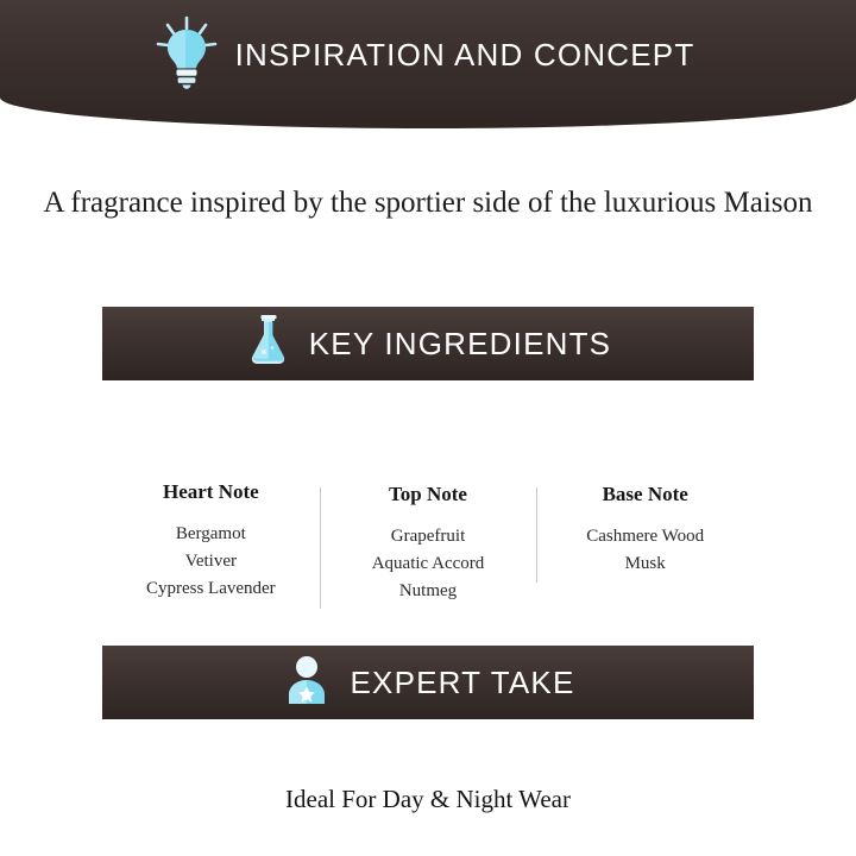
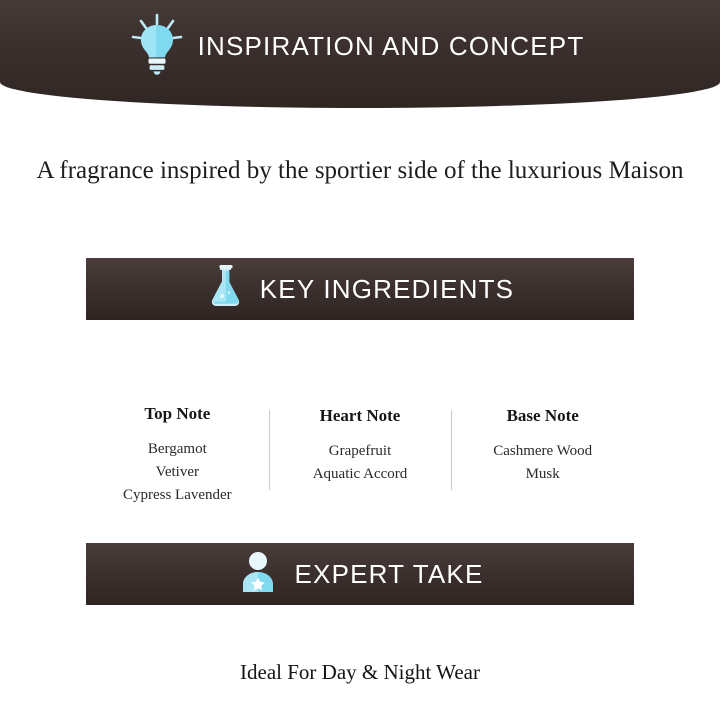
  INSPIRATION AND CONCEPT
  A fragrance inspired by the sportier side of the luxurious Maison
  KEY INGREDIENTS
- Heart Note
+ Top Note
  Bergamot
  Vetiver
  Cypress Lavender
- Top Note
+ Heart Note
  Grapefruit
  Aquatic Accord
- Nutmeg
  Base Note
  Cashmere Wood
  Musk
  EXPERT TAKE
  Ideal For Day & Night Wear
